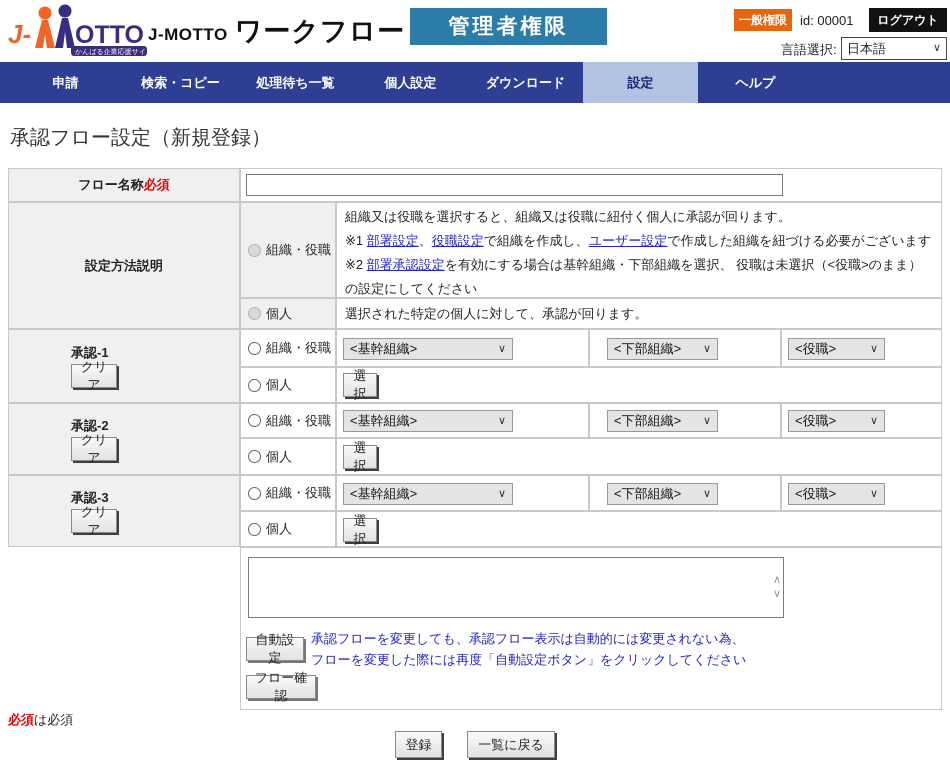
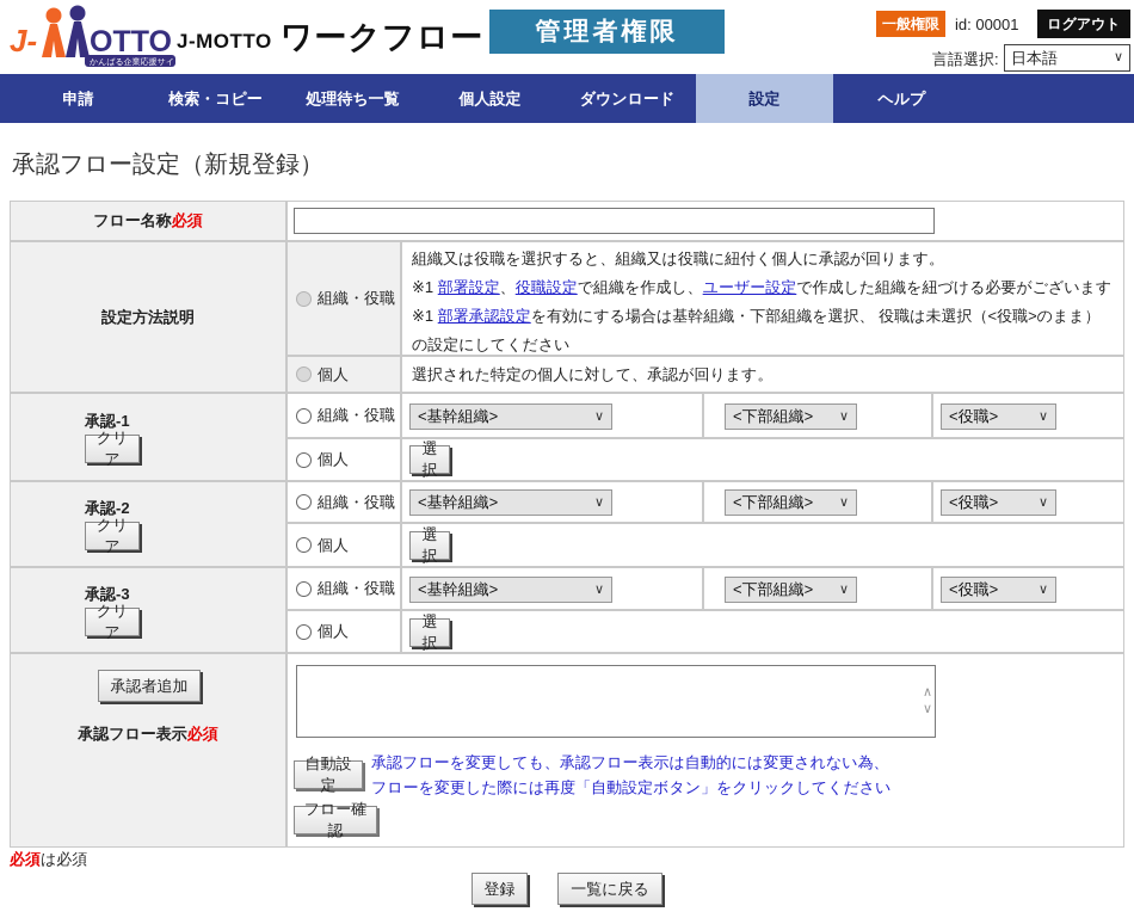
  J-
  OTTO
  J-MOTTO
  ワークフロー
  管理者権限
  一般権限
  id: 00001
  ログアウト
  言語選択:
  日本語
  ∨
  申請
  検索・コピー
  処理待ち一覧
  個人設定
  ダウンロード
  設定
  ヘルプ
  承認フロー設定（新規登録）
  フロー名称
  必須
  設定方法説明
  組織・役職
  組織又は役職を選択すると、組織又は役職に紐付く個人に承認が回ります。
  ※1 部署設定、役職設定で組織を作成し、ユーザー設定で作成した組織を紐づける必要がございます
- ※2 部署承認設定を有効にする場合は基幹組織・下部組織を選択、 役職は未選択（<役職>のまま）
+ ※1 部署承認設定を有効にする場合は基幹組織・下部組織を選択、 役職は未選択（<役職>のまま）
  の設定にしてください
  個人
  選択された特定の個人に対して、承認が回ります。
  承認-1
  クリア
  組織・役職
  <基幹組織>
  ∨
  <下部組織>
  ∨
  <役職>
  ∨
  個人
  選択
  承認-2
  クリア
  組織・役職
  <基幹組織>
  ∨
  <下部組織>
  ∨
  <役職>
  ∨
  個人
  選択
  承認-3
  クリア
  組織・役職
  <基幹組織>
  ∨
  <下部組織>
  ∨
  <役職>
  ∨
  個人
  選択
+ 承認者追加
+ 承認フロー表示必須
  ∧
  ∨
  自動設定
  承認フローを変更しても、承認フロー表示は自動的には変更されない為、
  フローを変更した際には再度「自動設定ボタン」をクリックしてください
  フロー確認
  必須は必須
  登録
  一覧に戻る
